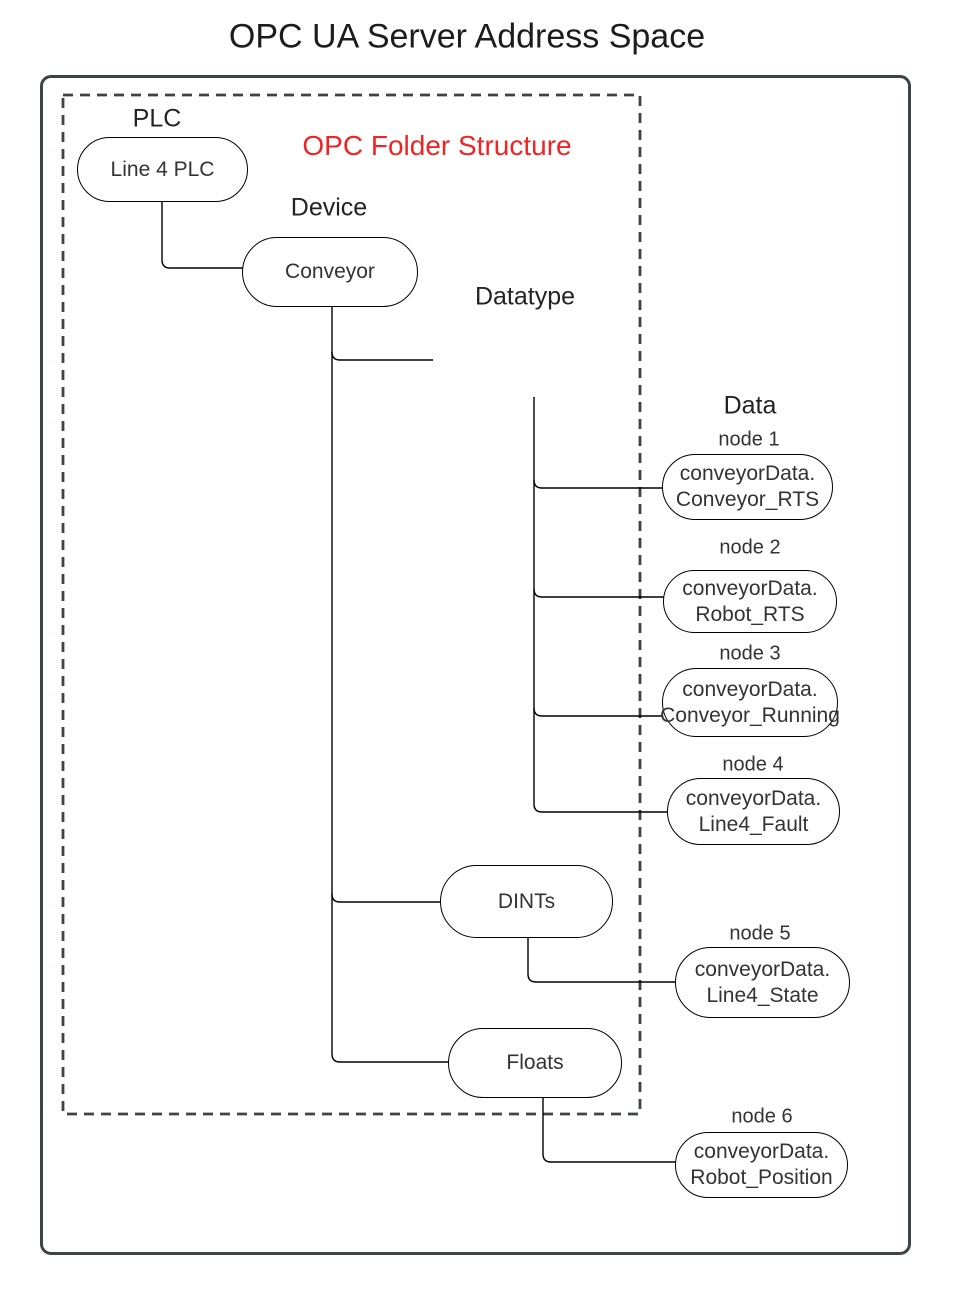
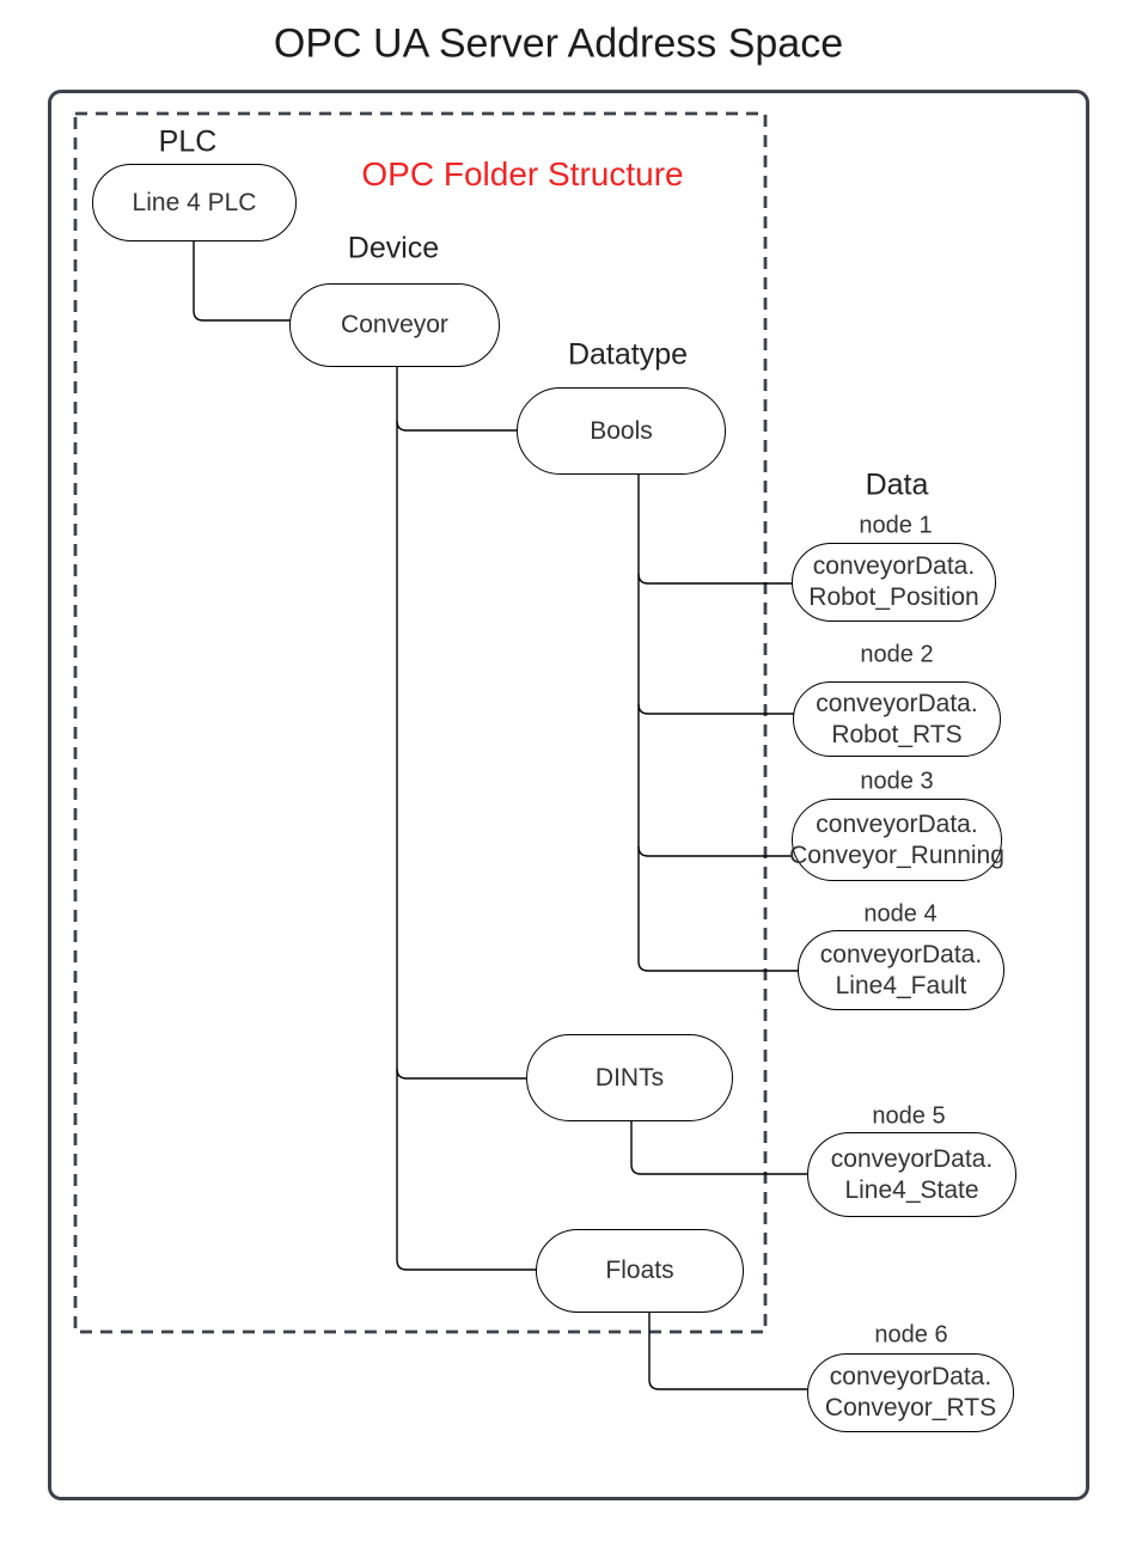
  OPC UA Server Address Space
  PLC
  Device
  Datatype
  Data
  OPC Folder Structure
  Line 4 PLC
  Conveyor
+ Bools
  DINTs
  Floats
  node 1
  conveyorData.
- Conveyor_RTS
+ Robot_Position
  node 2
  conveyorData.
  Robot_RTS
  node 3
  conveyorData.
  Conveyor_Running
  node 4
  conveyorData.
  Line4_Fault
  node 5
  conveyorData.
  Line4_State
  node 6
  conveyorData.
- Robot_Position
+ Conveyor_RTS
